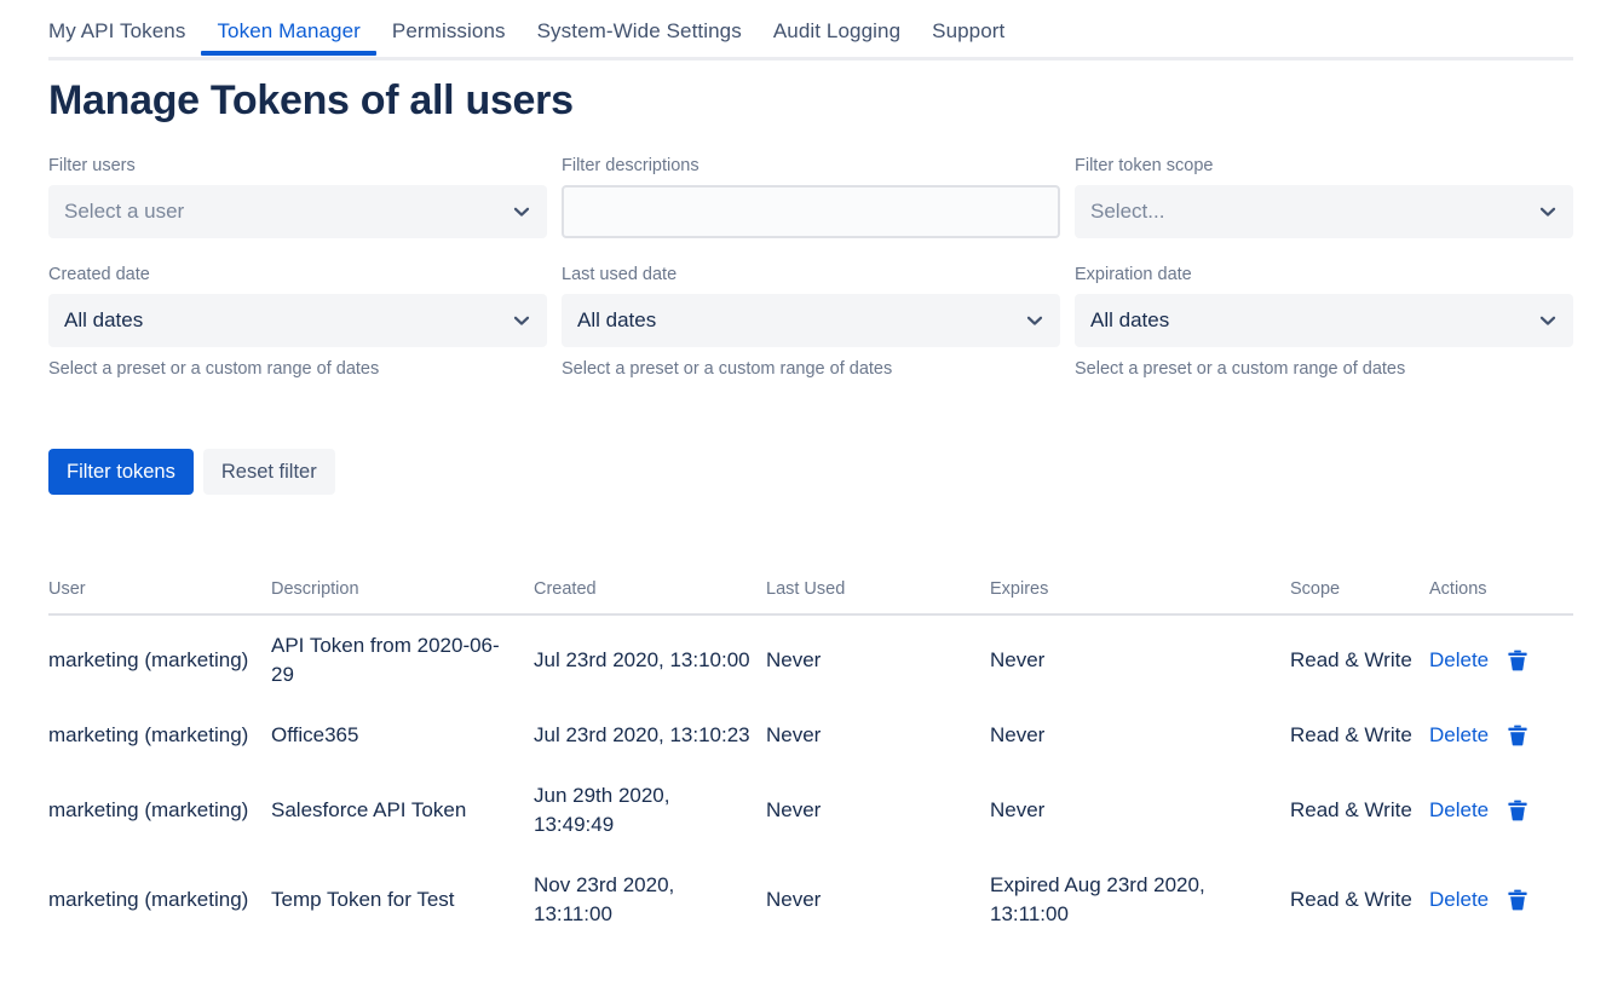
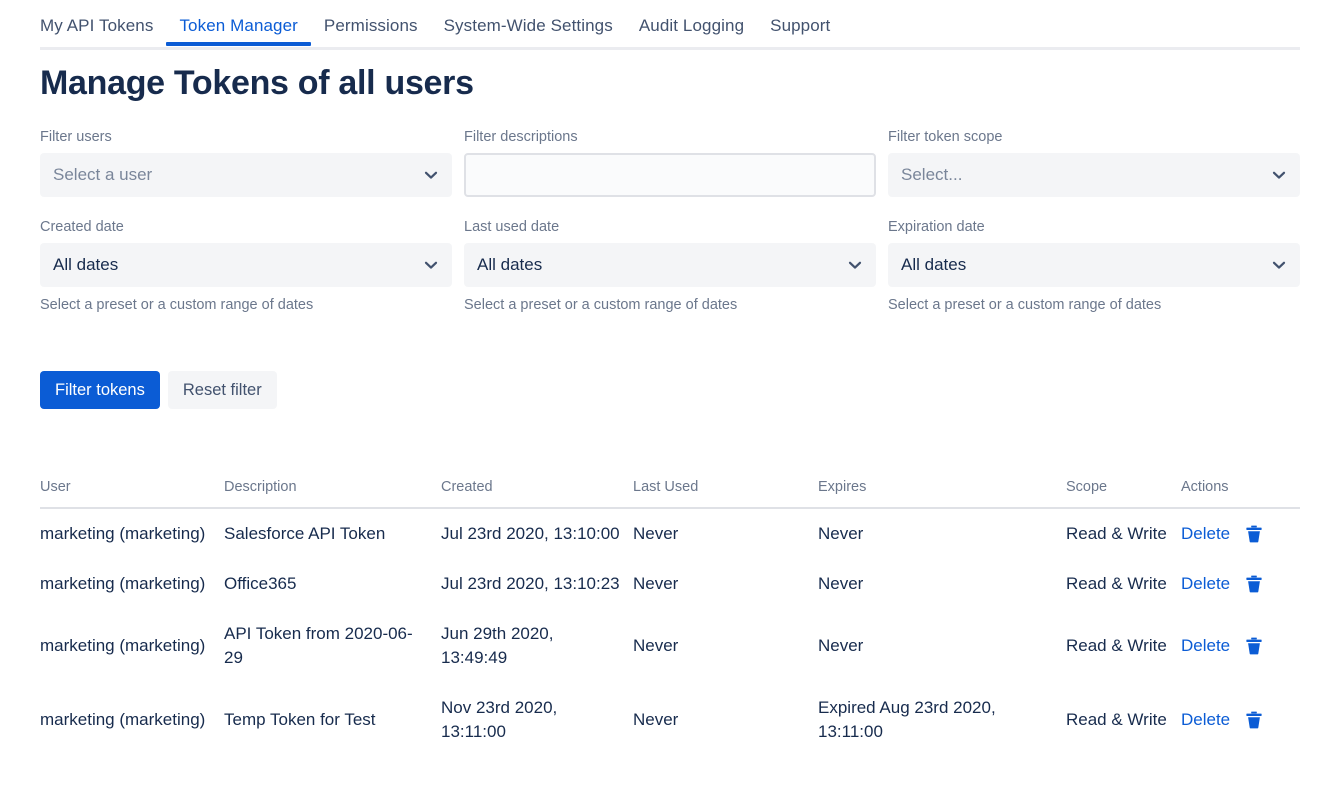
  My API Tokens
  Token Manager
  Permissions
  System-Wide Settings
  Audit Logging
  Support
  Manage Tokens of all users
  Filter users
  Select a user
  Filter descriptions
  Filter token scope
  Select...
  Created date
  All dates
  Select a preset or a custom range of dates
  Last used date
  All dates
  Select a preset or a custom range of dates
  Expiration date
  All dates
  Select a preset or a custom range of dates
  Filter tokens
  Reset filter
  User	Description	Created	Last Used	Expires	Scope	Actions
- marketing (marketing)	API Token from 2020-06-29	Jul 23rd 2020, 13:10:00	Never	Never	Read & Write	Delete
+ marketing (marketing)	Salesforce API Token	Jul 23rd 2020, 13:10:00	Never	Never	Read & Write	Delete
  marketing (marketing)	Office365	Jul 23rd 2020, 13:10:23	Never	Never	Read & Write	Delete
- marketing (marketing)	Salesforce API Token	Jun 29th 2020, 13:49:49	Never	Never	Read & Write	Delete
+ marketing (marketing)	API Token from 2020-06-29	Jun 29th 2020, 13:49:49	Never	Never	Read & Write	Delete
  marketing (marketing)	Temp Token for Test	Nov 23rd 2020, 13:11:00	Never	Expired Aug 23rd 2020, 13:11:00	Read & Write	Delete
